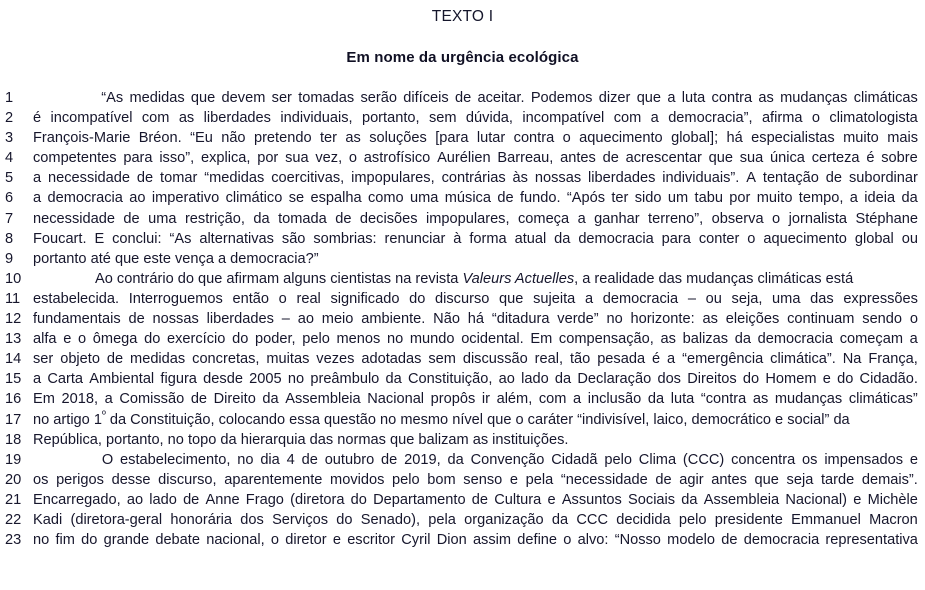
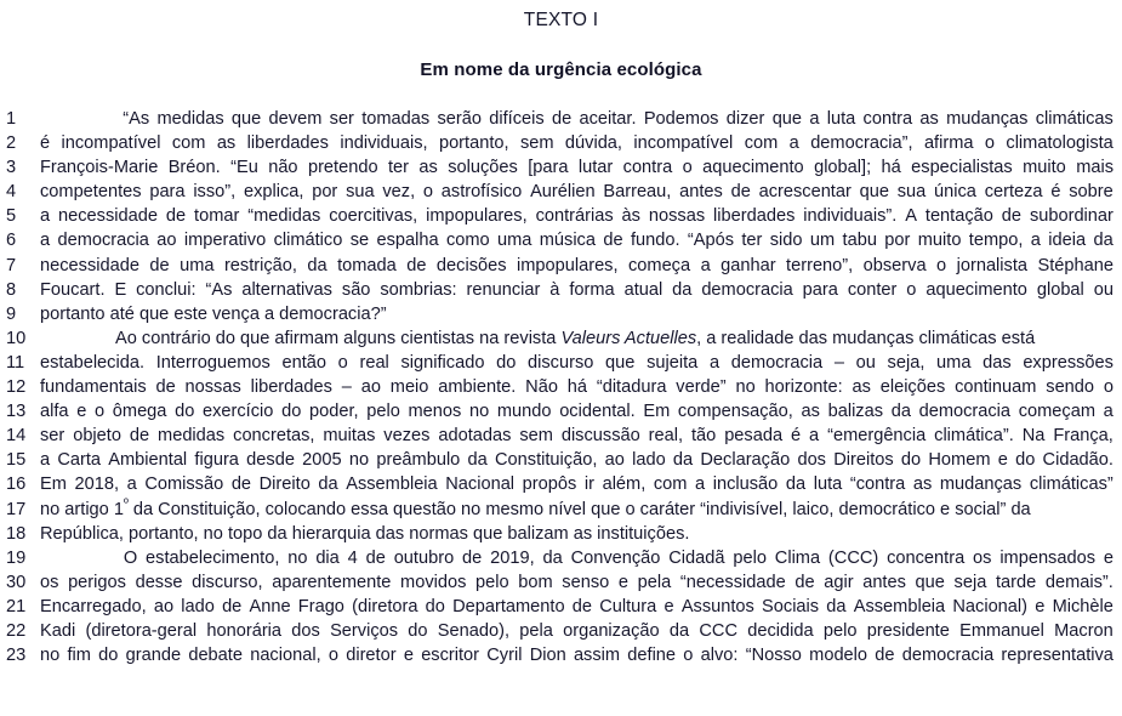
  TEXTO I
  Em nome da urgência ecológica
  1
  “As
  medidas
  que
  devem
  ser
  tomadas
  serão
  difíceis
  de
  aceitar.
  Podemos
  dizer
  que
  a
  luta
  contra
  as
  mudanças
  climáticas
  2
  é
  incompatível
  com
  as
  liberdades
  individuais,
  portanto,
  sem
  dúvida,
  incompatível
  com
  a
  democracia”,
  afirma
  o
  climatologista
  3
  François-Marie
  Bréon.
  “Eu
  não
  pretendo
  ter
  as
  soluções
  [para
  lutar
  contra
  o
  aquecimento
  global];
  há
  especialistas
  muito
  mais
  4
  competentes
  para
  isso”,
  explica,
  por
  sua
  vez,
  o
  astrofísico
  Aurélien
  Barreau,
  antes
  de
  acrescentar
  que
  sua
  única
  certeza
  é
  sobre
  5
  a
  necessidade
  de
  tomar
  “medidas
  coercitivas,
  impopulares,
  contrárias
  às
  nossas
  liberdades
  individuais”.
  A
  tentação
  de
  subordinar
  6
  a
  democracia
  ao
  imperativo
  climático
  se
  espalha
  como
  uma
  música
  de
  fundo.
  “Após
  ter
  sido
  um
  tabu
  por
  muito
  tempo,
  a
  ideia
  da
  7
  necessidade
  de
  uma
  restrição,
  da
  tomada
  de
  decisões
  impopulares,
  começa
  a
  ganhar
  terreno”,
  observa
  o
  jornalista
  Stéphane
  8
  Foucart.
  E
  conclui:
  “As
  alternativas
  são
  sombrias:
  renunciar
  à
  forma
  atual
  da
  democracia
  para
  conter
  o
  aquecimento
  global
  ou
  9
  portanto até que este vença a democracia?”
  10
  Ao contrário do que afirmam alguns cientistas na revista Valeurs Actuelles, a realidade das mudanças climáticas está
  11
  estabelecida.
  Interroguemos
  então
  o
  real
  significado
  do
  discurso
  que
  sujeita
  a
  democracia
  –
  ou
  seja,
  uma
  das
  expressões
  12
  fundamentais
  de
  nossas
  liberdades
  –
  ao
  meio
  ambiente.
  Não
  há
  “ditadura
  verde”
  no
  horizonte:
  as
  eleições
  continuam
  sendo
  o
  13
  alfa
  e
  o
  ômega
  do
  exercício
  do
  poder,
  pelo
  menos
  no
  mundo
  ocidental.
  Em
  compensação,
  as
  balizas
  da
  democracia
  começam
  a
  14
  ser
  objeto
  de
  medidas
  concretas,
  muitas
  vezes
  adotadas
  sem
  discussão
  real,
  tão
  pesada
  é
  a
  “emergência
  climática”.
  Na
  França,
  15
  a
  Carta
  Ambiental
  figura
  desde
  2005
  no
  preâmbulo
  da
  Constituição,
  ao
  lado
  da
  Declaração
  dos
  Direitos
  do
  Homem
  e
  do
  Cidadão.
  16
  Em
  2018,
  a
  Comissão
  de
  Direito
  da
  Assembleia
  Nacional
  propôs
  ir
  além,
  com
  a
  inclusão
  da
  luta
  “contra
  as
  mudanças
  climáticas”
  17
  no artigo 1º da Constituição, colocando essa questão no mesmo nível que o caráter “indivisível, laico, democrático e social” da
  18
  República, portanto, no topo da hierarquia das normas que balizam as instituições.
  19
  O
  estabelecimento,
  no
  dia
  4
  de
  outubro
  de
  2019,
  da
  Convenção
  Cidadã
  pelo
  Clima
  (CCC)
  concentra
  os
  impensados
  e
- 20
+ 30
  os
  perigos
  desse
  discurso,
  aparentemente
  movidos
  pelo
  bom
  senso
  e
  pela
  “necessidade
  de
  agir
  antes
  que
  seja
  tarde
  demais”.
  21
  Encarregado,
  ao
  lado
  de
  Anne
  Frago
  (diretora
  do
  Departamento
  de
  Cultura
  e
  Assuntos
  Sociais
  da
  Assembleia
  Nacional)
  e
  Michèle
  22
  Kadi
  (diretora-geral
  honorária
  dos
  Serviços
  do
  Senado),
  pela
  organização
  da
  CCC
  decidida
  pelo
  presidente
  Emmanuel
  Macron
  23
  no
  fim
  do
  grande
  debate
  nacional,
  o
  diretor
  e
  escritor
  Cyril
  Dion
  assim
  define
  o
  alvo:
  “Nosso
  modelo
  de
  democracia
  representativa
